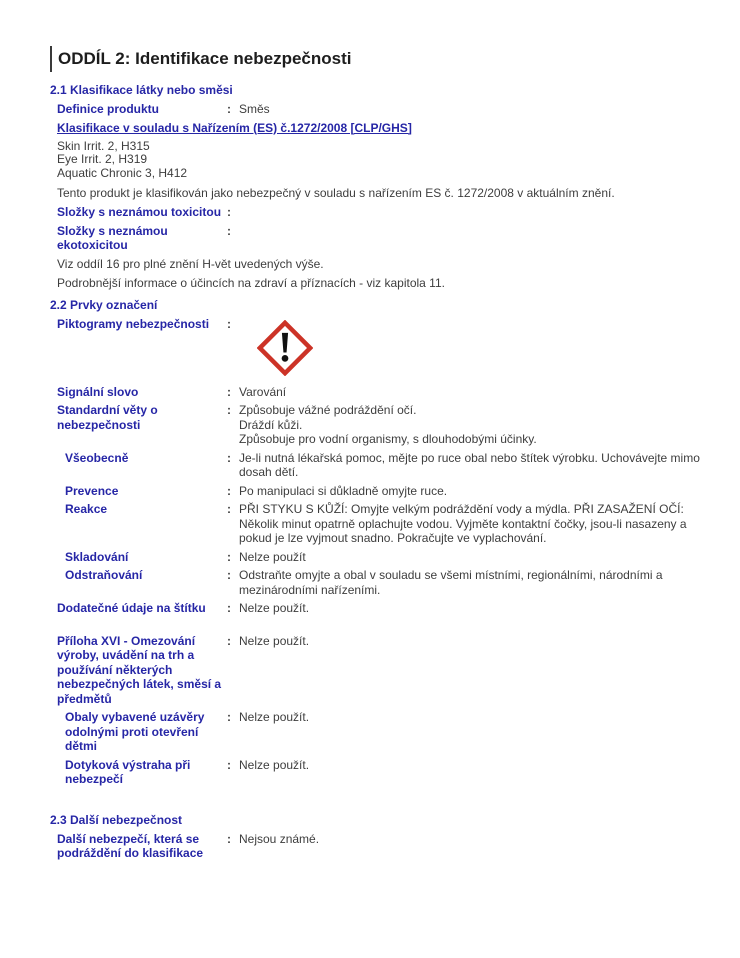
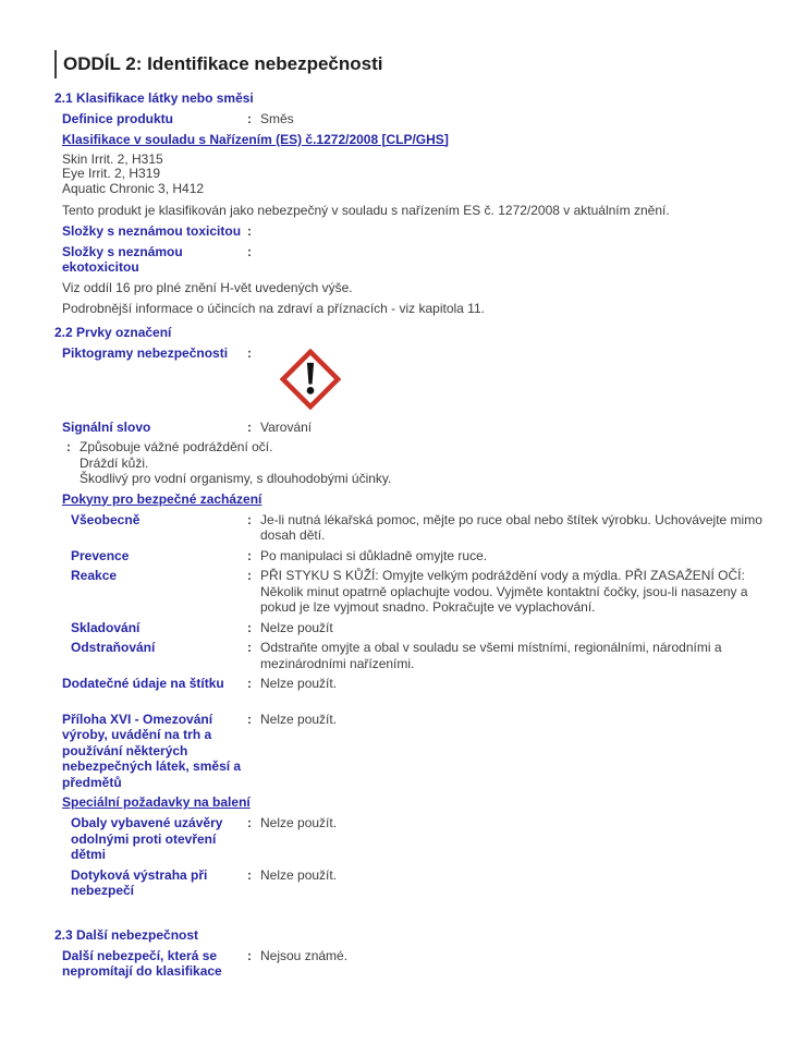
  ODDÍL 2: Identifikace nebezpečnosti
  2.1 Klasifikace látky nebo směsi
  Definice produktu
  :
  Směs
  Klasifikace v souladu s Nařízením (ES) č.1272/2008 [CLP/GHS]
  Skin Irrit. 2, H315
  Eye Irrit. 2, H319
  Aquatic Chronic 3, H412
  Tento produkt je klasifikován jako nebezpečný v souladu s nařízením ES č. 1272/2008 v aktuálním znění.
  Složky s neznámou toxicitou
  :
  Složky s neznámou ekotoxicitou
  :
  Viz oddíl 16 pro plné znění H-vět uvedených výše.
  Podrobnější informace o účincích na zdraví a příznacích - viz kapitola 11.
  2.2 Prvky označení
  Piktogramy nebezpečnosti
  :
  Signální slovo
  :
  Varování
- Standardní věty o nebezpečnosti
  :
  Způsobuje vážné podráždění očí.
  Dráždí kůži.
- Způsobuje pro vodní organismy, s dlouhodobými účinky.
+ Škodlivý pro vodní organismy, s dlouhodobými účinky.
+ Pokyny pro bezpečné zacházení
  Všeobecně
  :
  Je-li nutná lékařská pomoc, mějte po ruce obal nebo štítek výrobku. Uchovávejte mimo dosah dětí.
  Prevence
  :
  Po manipulaci si důkladně omyjte ruce.
  Reakce
  :
  PŘI STYKU S KŮŽÍ: Omyjte velkým podráždění vody a mýdla. PŘI ZASAŽENÍ OČÍ: Několik minut opatrně oplachujte vodou. Vyjměte kontaktní čočky, jsou-li nasazeny a pokud je lze vyjmout snadno. Pokračujte ve vyplachování.
  Skladování
  :
  Nelze použít
  Odstraňování
  :
  Odstraňte omyjte a obal v souladu se všemi místními, regionálními, národními a mezinárodními nařízeními.
  Dodatečné údaje na štítku
  :
  Nelze použít.
  Příloha XVI - Omezování výroby, uvádění na trh a používání některých nebezpečných látek, směsí a předmětů
  :
  Nelze použít.
+ Speciální požadavky na balení
  Obaly vybavené uzávěry odolnými proti otevření dětmi
  :
  Nelze použít.
  Dotyková výstraha při nebezpečí
  :
  Nelze použít.
  2.3 Další nebezpečnost
- Další nebezpečí, která se podráždění do klasifikace
+ Další nebezpečí, která se nepromítají do klasifikace
  :
  Nejsou známé.
